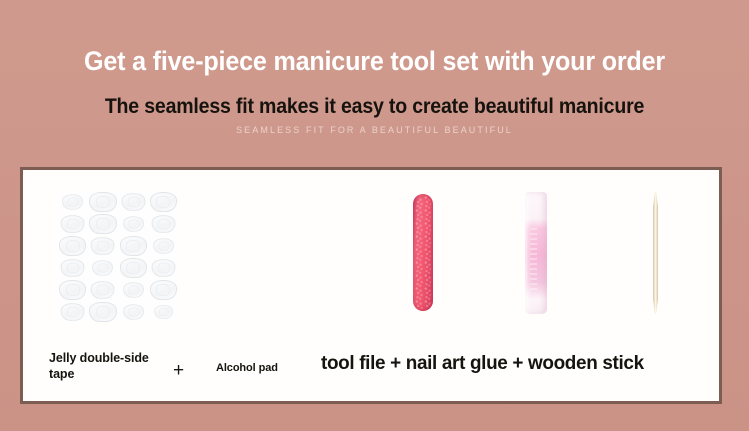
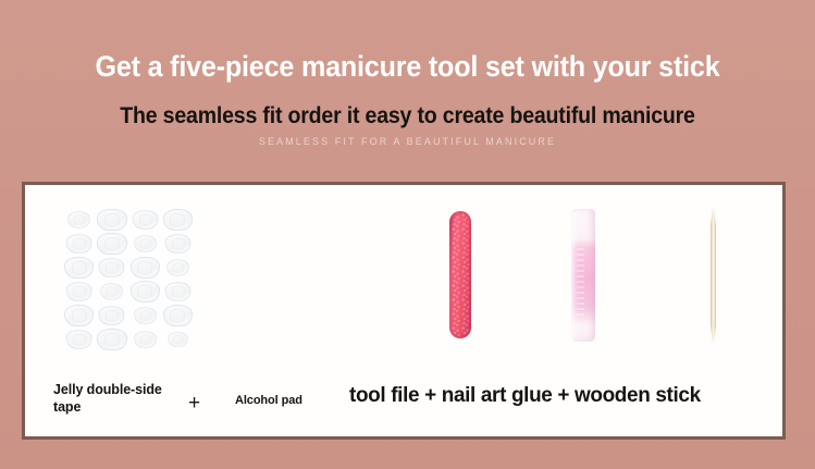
- Get a five-piece manicure tool set with your order
+ Get a five-piece manicure tool set with your stick
- The seamless fit makes it easy to create beautiful manicure
+ The seamless fit order it easy to create beautiful manicure
- SEAMLESS FIT FOR A BEAUTIFUL BEAUTIFUL
+ SEAMLESS FIT FOR A BEAUTIFUL MANICURE
  Jelly double-side tape
  +
  Alcohol pad
  tool file + nail art glue + wooden stick
